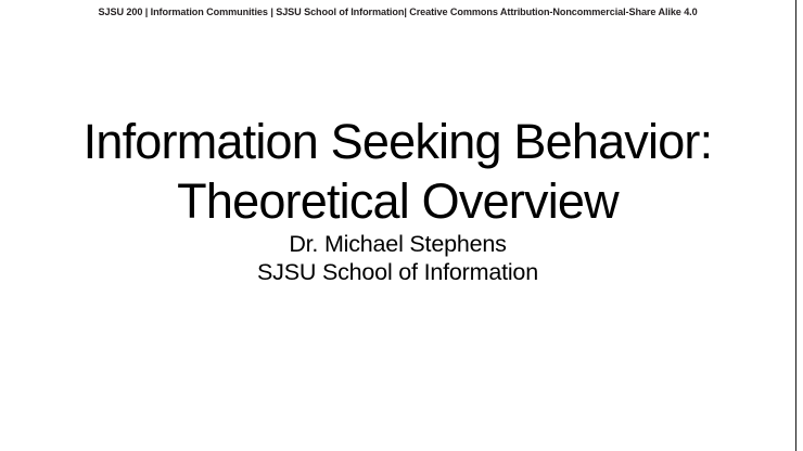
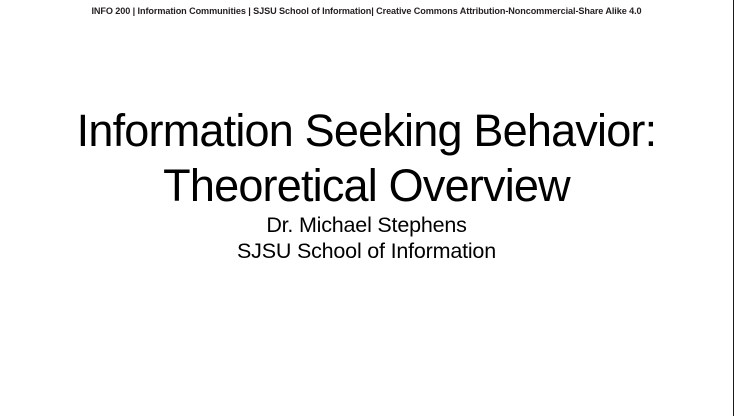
- SJSU 200 | Information Communities | SJSU School of Information| Creative Commons Attribution-Noncommercial-Share Alike 4.0
+ INFO 200 | Information Communities | SJSU School of Information| Creative Commons Attribution-Noncommercial-Share Alike 4.0
  Information Seeking Behavior:
  Theoretical Overview
  Dr. Michael Stephens
  SJSU School of Information
